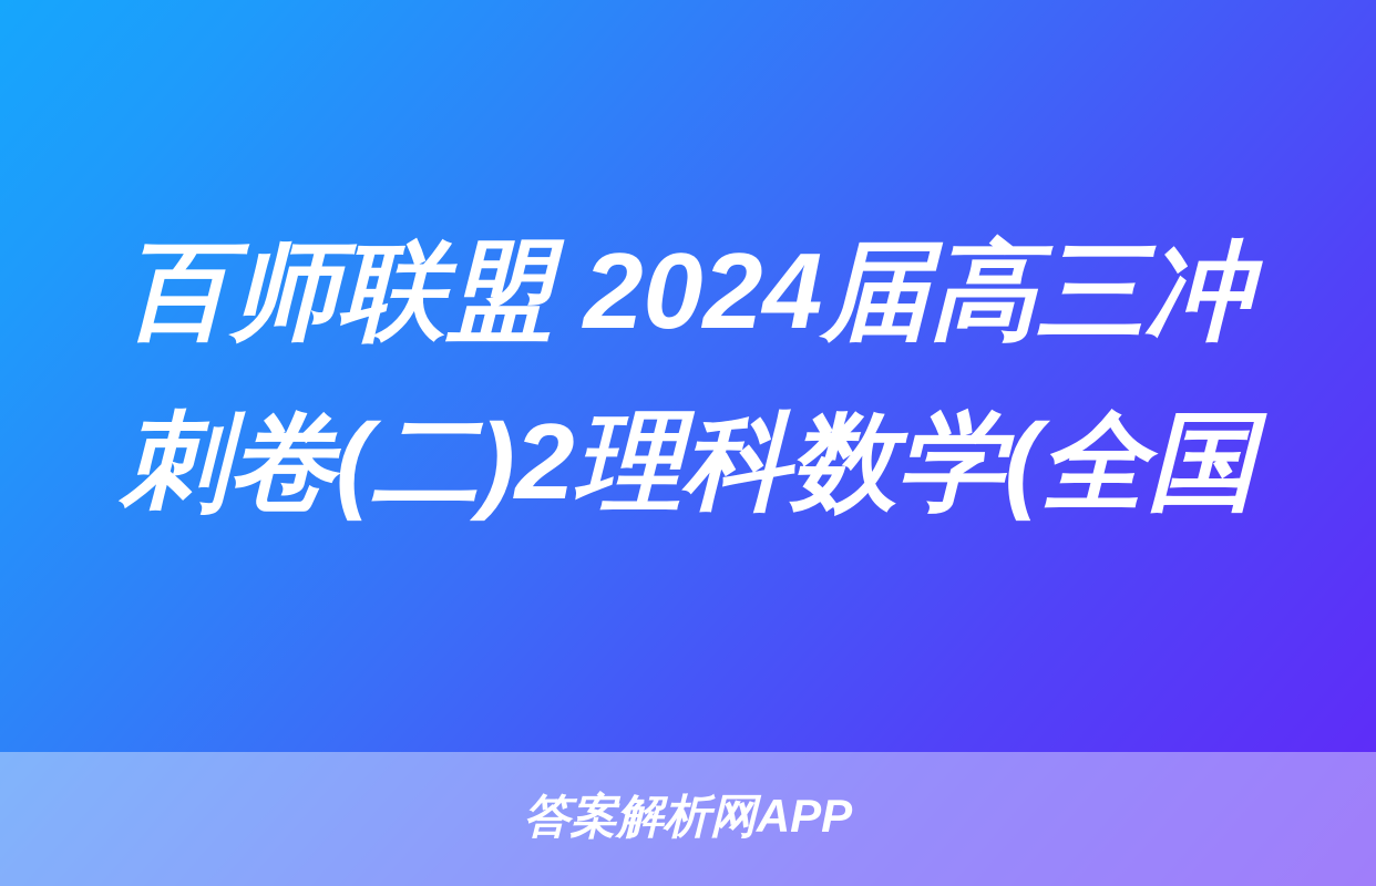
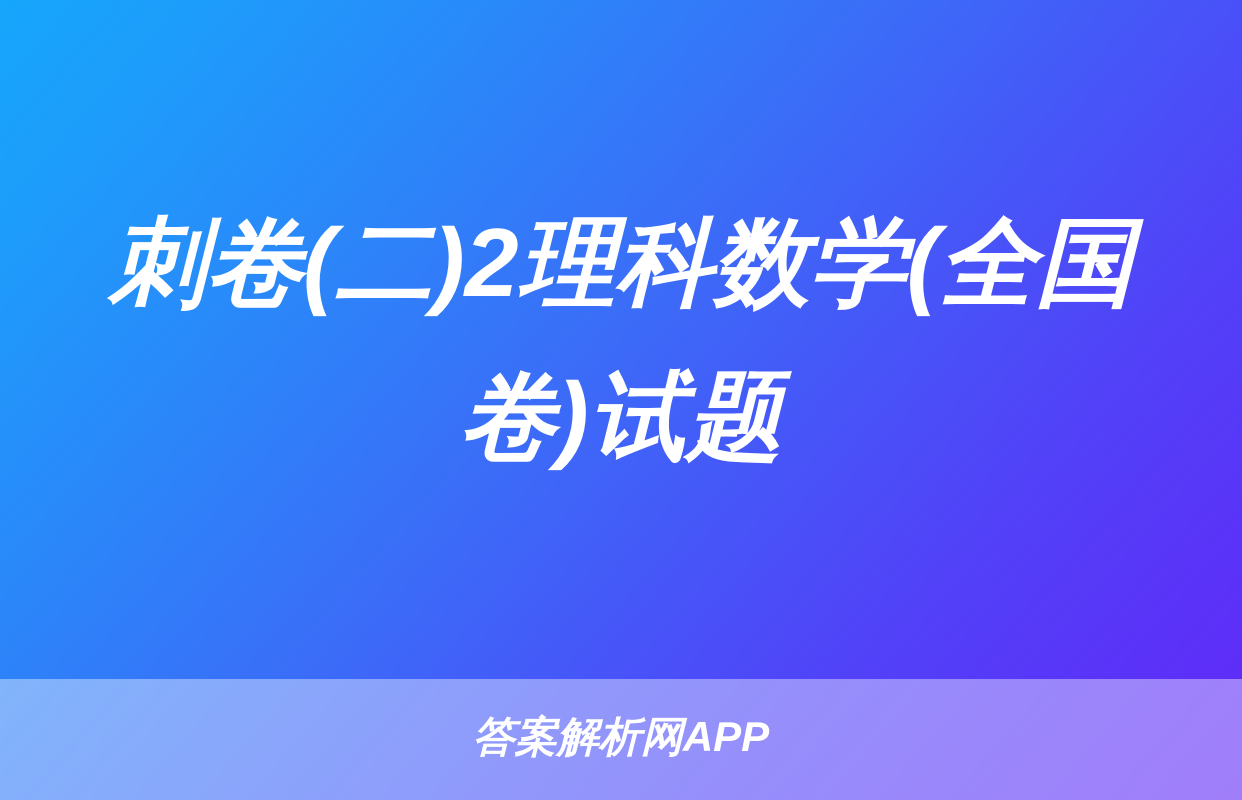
- 百师联盟 2024届高三冲
  刺卷(二)2理科数学(全国
+ 卷)试题
  答案解析网APP
